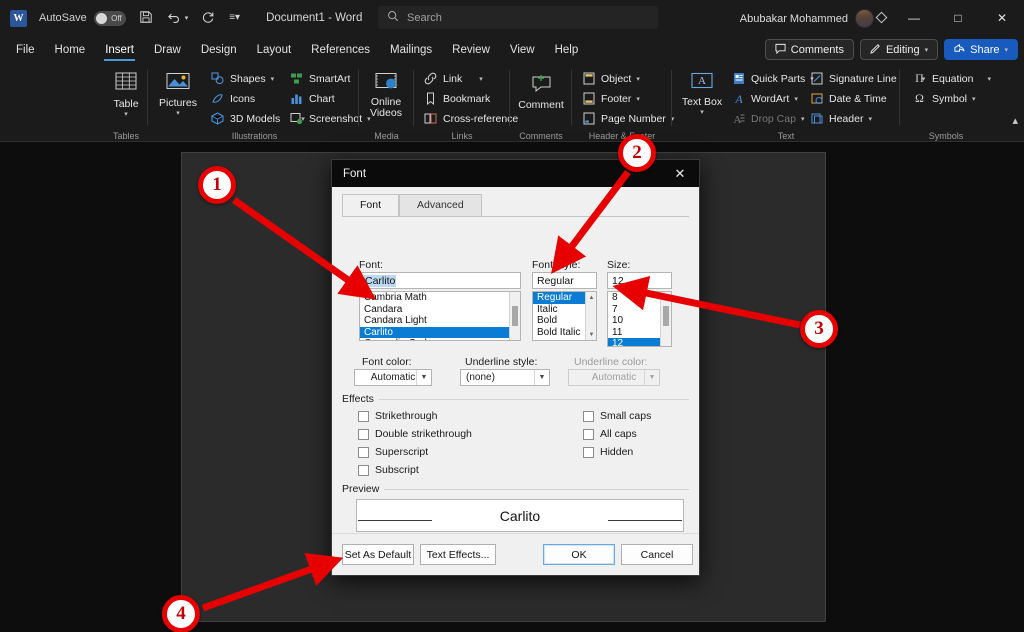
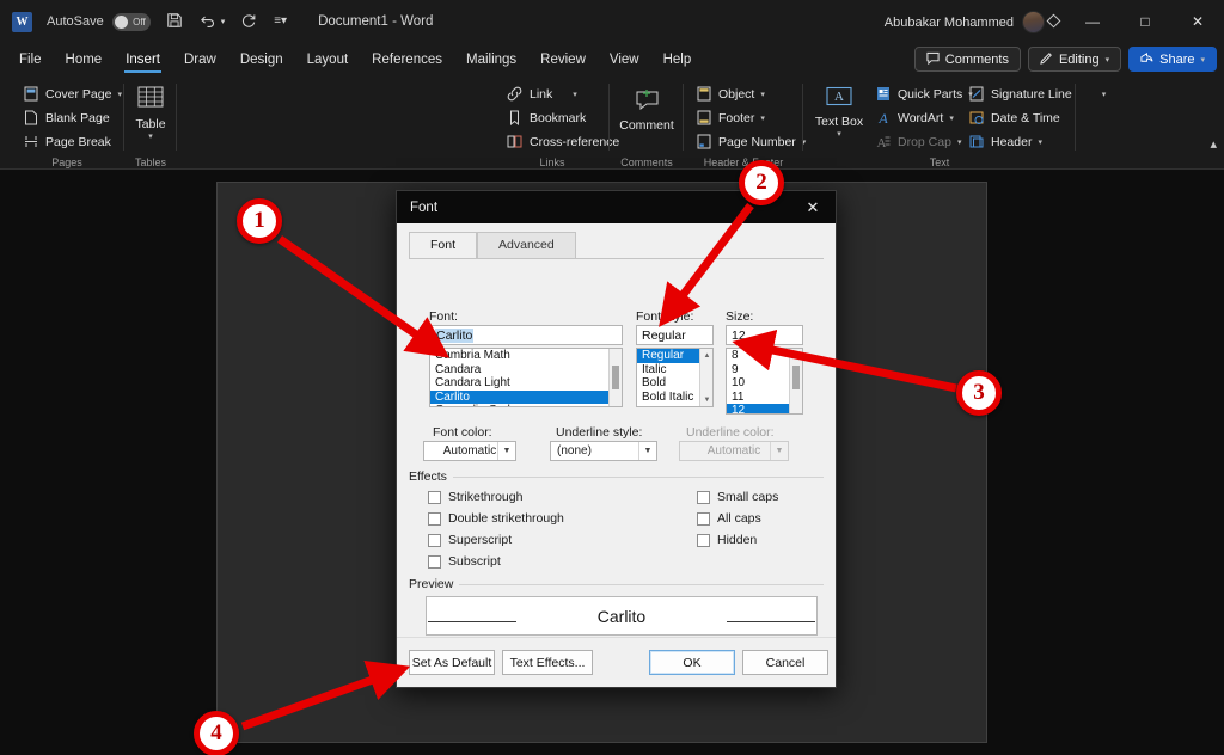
  W
  AutoSave
  Off
  ≡▾
  Document1 - Word
- Search
  Abubakar Mohammed
  —
  □
  ✕
  File
  Home
  Insert
  Draw
  Design
  Layout
  References
  Mailings
  Review
  View
  Help
  Comments
  Editing
  Share
+ Cover Page
+ Blank Page
+ Page Break
+ Pages
  Table
  Tables
- Pictures
- Shapes
- Icons
- 3D Models
- SmartArt
- Chart
- Screenshot
- Illustrations
- Online Videos
- Media
  Link
  Bookmark
  Cross-referene
  Links
  Comment
  Comments
  Object
  Footer
  Page Number
  A
  Text Box
  Quick Parts
  A
  WordArt
  A
  Drop Cap
  Signature Line
  Date & Time
  Header
  Text
- Π
- Equation
- Ω
- Symbol
- Symbols
  ▴
  Font
  ✕
  Font
  Advanced
  Font:
  Carlito
  Cambria Math
  Candara
  Candara Light
  Carlito
  Fonttyle:
  Regular
  Regular
  Italic
  Bold
  Bold Italic
  Size:
  12
  8
- 7
+ 9
  10
  11
  12
  Font color:
  Automatic
  Underline style:
  (none)
  Underline color:
  Automatic
  Effects
  Strikethrough
  Double strikethrough
  Superscript
  Subscript
  Small caps
  All caps
  Hidden
  Preview
  Carlito
  Set As Default
  Text Effects...
  OK
  Cancel
  1
  2
  3
  4
